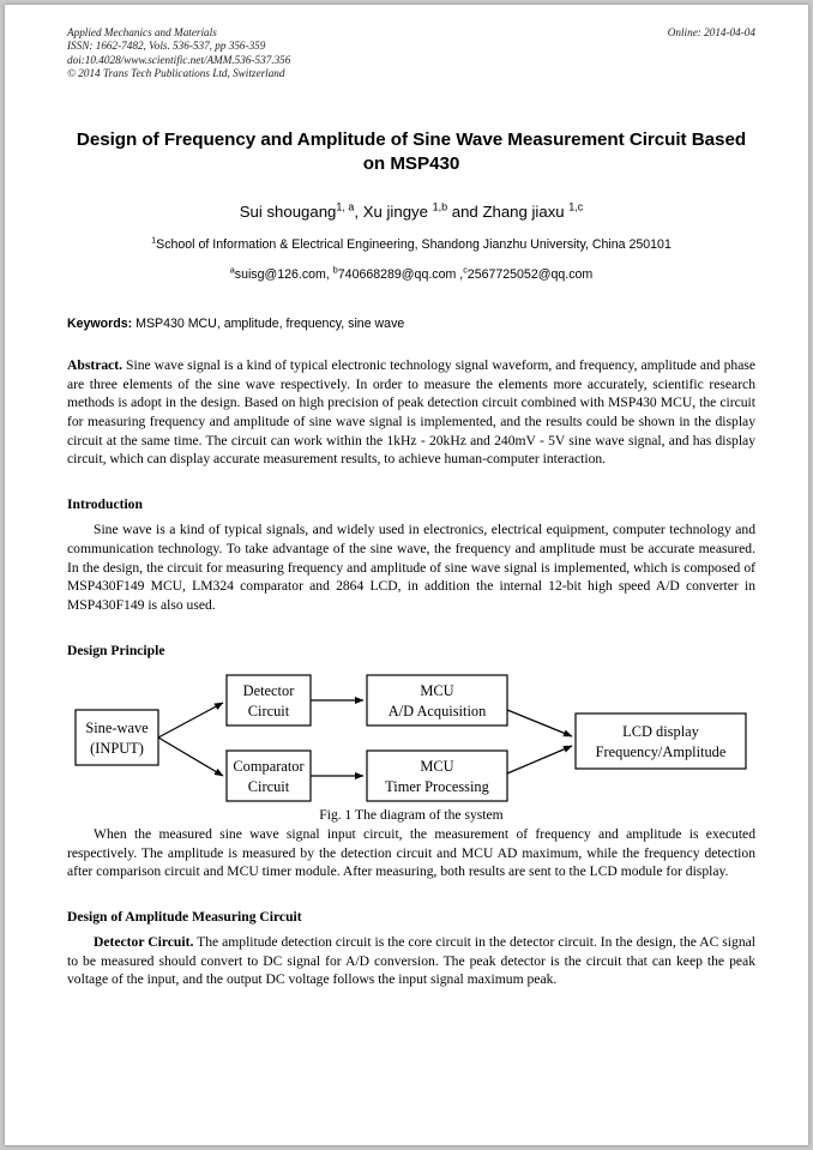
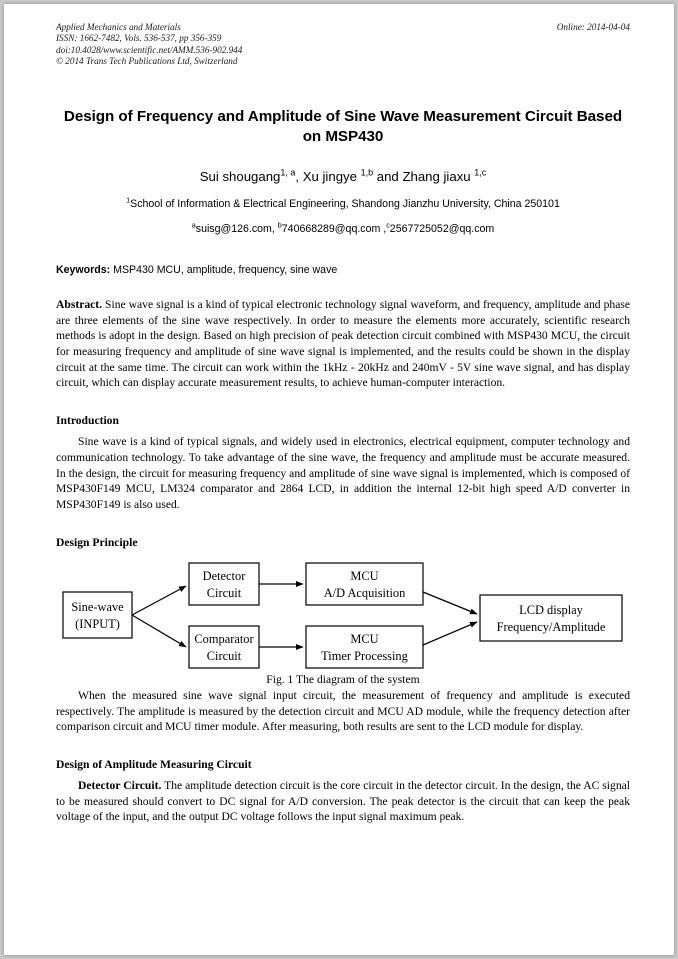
  Applied Mechanics and Materials
  ISSN: 1662-7482, Vols. 536-537, pp 356-359
- doi:10.4028/www.scientific.net/AMM.536-537.356
+ doi:10.4028/www.scientific.net/AMM.536-902.944
  © 2014 Trans Tech Publications Ltd, Switzerland
  Online: 2014-04-04
  Design of Frequency and Amplitude of Sine Wave Measurement Circuit Based on MSP430
  Sui shougang1, a, Xu jingye 1,b and Zhang jiaxu 1,c
  1School of Information & Electrical Engineering, Shandong Jianzhu University, China 250101
  asuisg@126.com, b740668289@qq.com ,c2567725052@qq.com
  Keywords: MSP430 MCU, amplitude, frequency, sine wave
  Abstract. Sine wave signal is a kind of typical electronic technology signal waveform, and frequency, amplitude and phase are three elements of the sine wave respectively. In order to measure the elements more accurately, scientific research methods is adopt in the design. Based on high precision of peak detection circuit combined with MSP430 MCU, the circuit for measuring frequency and amplitude of sine wave signal is implemented, and the results could be shown in the display circuit at the same time. The circuit can work within the 1kHz - 20kHz and 240mV - 5V sine wave signal, and has display circuit, which can display accurate measurement results, to achieve human-computer interaction.
  Introduction
  Sine wave is a kind of typical signals, and widely used in electronics, electrical equipment, computer technology and communication technology. To take advantage of the sine wave, the frequency and amplitude must be accurate measured. In the design, the circuit for measuring frequency and amplitude of sine wave signal is implemented, which is composed of MSP430F149 MCU, LM324 comparator and 2864 LCD, in addition the internal 12-bit high speed A/D converter in MSP430F149 is also used.
  Design Principle
  Sine-wave
  (INPUT)
  Detector
  Circuit
  Comparator
  Circuit
  MCU
  A/D Acquisition
  MCU
  Timer Processing
  LCD display
  Frequency/Amplitude
  Fig. 1 The diagram of the system
- When the measured sine wave signal input circuit, the measurement of frequency and amplitude is executed respectively. The amplitude is measured by the detection circuit and MCU AD maximum, while the frequency detection after comparison circuit and MCU timer module. After measuring, both results are sent to the LCD module for display.
+ When the measured sine wave signal input circuit, the measurement of frequency and amplitude is executed respectively. The amplitude is measured by the detection circuit and MCU AD module, while the frequency detection after comparison circuit and MCU timer module. After measuring, both results are sent to the LCD module for display.
  Design of Amplitude Measuring Circuit
  Detector Circuit. The amplitude detection circuit is the core circuit in the detector circuit. In the design, the AC signal to be measured should convert to DC signal for A/D conversion. The peak detector is the circuit that can keep the peak voltage of the input, and the output DC voltage follows the input signal maximum peak.
